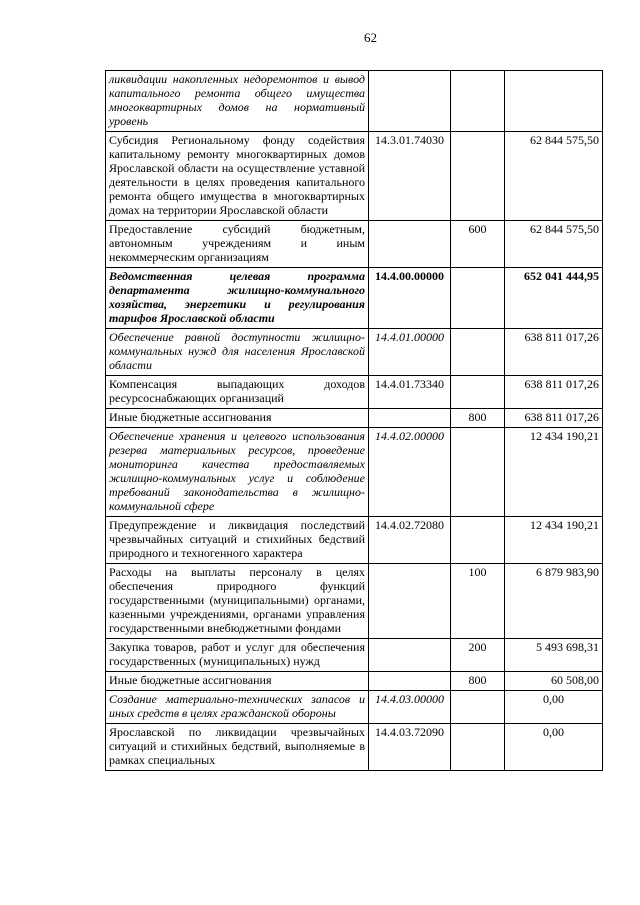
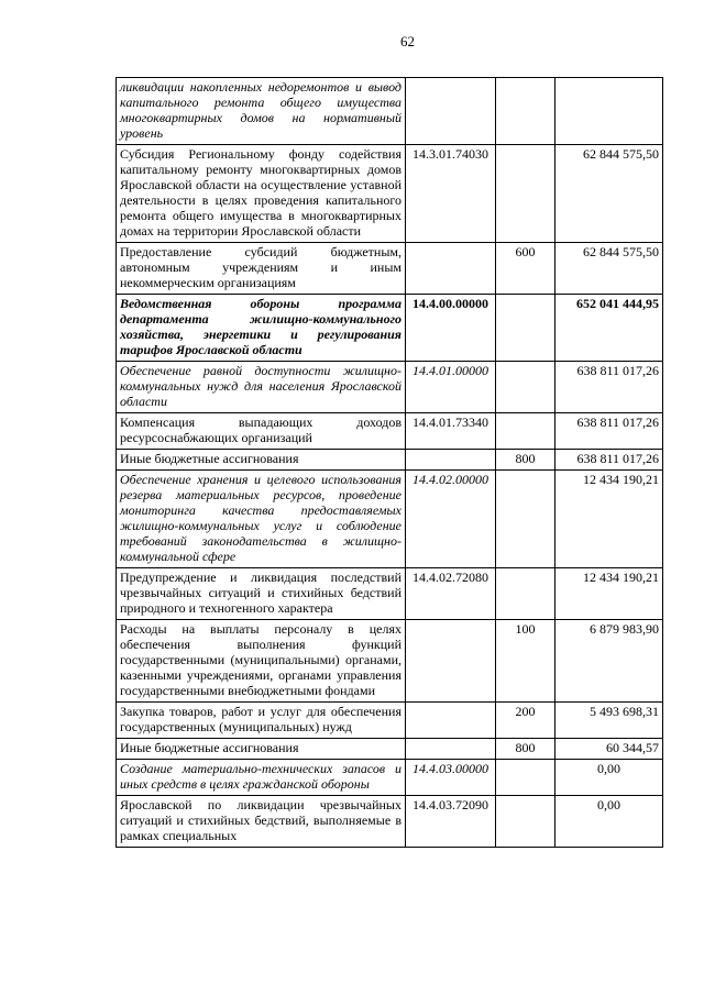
  62
  ликвидации накопленных недоремонтов и вывод капитального ремонта общего имущества многоквартирных домов на нормативный уровень
  Субсидия Региональному фонду содействия капитальному ремонту многоквартирных домов Ярославской области на осуществление уставной деятельности в целях проведения капитального ремонта общего имущества в многоквартирных домах на территории Ярославской области	14.3.01.74030		62 844 575,50
  Предоставление субсидий бюджетным, автономным учреждениям и иным некоммерческим организациям		600	62 844 575,50
- Ведомственная целевая программа департамента жилищно-коммунального хозяйства, энергетики и регулирования тарифов Ярославской области	14.4.00.00000		652 041 444,95
+ Ведомственная обороны программа департамента жилищно-коммунального хозяйства, энергетики и регулирования тарифов Ярославской области	14.4.00.00000		652 041 444,95
  Обеспечение равной доступности жилищно-коммунальных нужд для населения Ярославской области	14.4.01.00000		638 811 017,26
  Компенсация выпадающих доходов ресурсоснабжающих организаций	14.4.01.73340		638 811 017,26
  Иные бюджетные ассигнования		800	638 811 017,26
  Обеспечение хранения и целевого использования резерва материальных ресурсов, проведение мониторинга качества предоставляемых жилищно-коммунальных услуг и соблюдение требований законодательства в жилищно-коммунальной сфере	14.4.02.00000		12 434 190,21
  Предупреждение и ликвидация последствий чрезвычайных ситуаций и стихийных бедствий природного и техногенного характера	14.4.02.72080		12 434 190,21
- Расходы на выплаты персоналу в целях обеспечения природного функций государственными (муниципальными) органами, казенными учреждениями, органами управления государственными внебюджетными фондами		100	6 879 983,90
+ Расходы на выплаты персоналу в целях обеспечения выполнения функций государственными (муниципальными) органами, казенными учреждениями, органами управления государственными внебюджетными фондами		100	6 879 983,90
  Закупка товаров, работ и услуг для обеспечения государственных (муниципальных) нужд		200	5 493 698,31
- Иные бюджетные ассигнования		800	60 508,00
+ Иные бюджетные ассигнования		800	60 344,57
  Создание материально-технических запасов и иных средств в целях гражданской обороны	14.4.03.00000		0,00
  Ярославской по ликвидации чрезвычайных ситуаций и стихийных бедствий, выполняемые в рамках специальных	14.4.03.72090		0,00
